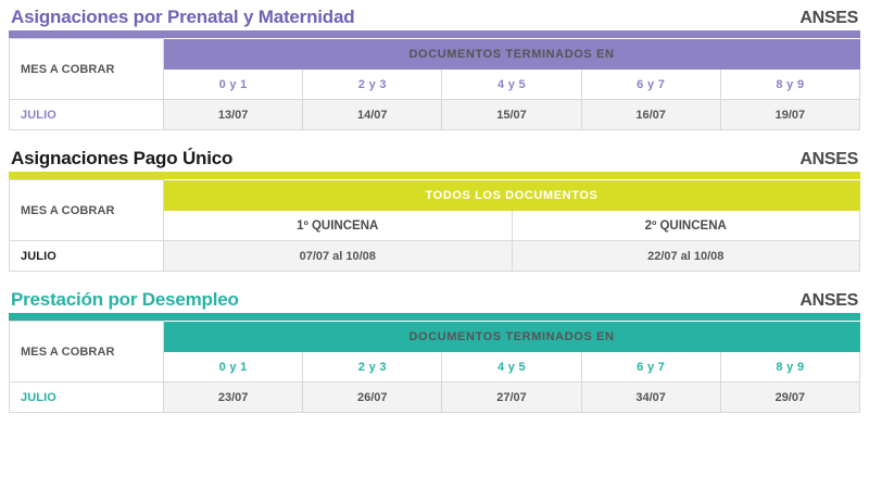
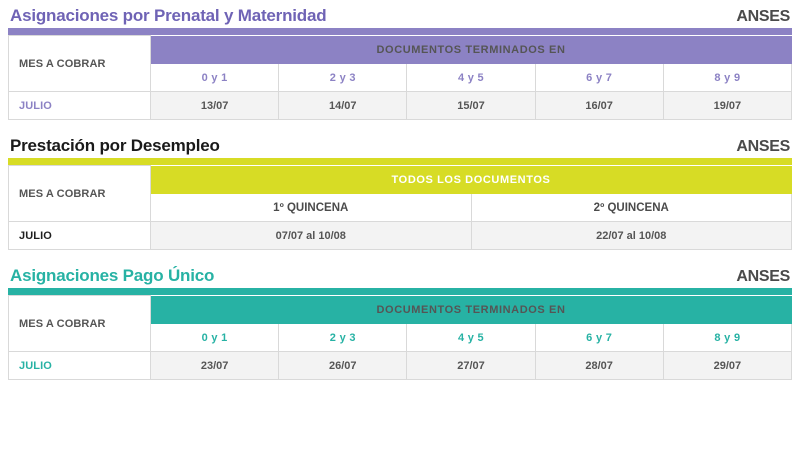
  Asignaciones por Prenatal y Maternidad
  ANSES
  MES A COBRAR	DOCUMENTOS TERMINADOS EN
  0 y 1	2 y 3	4 y 5	6 y 7	8 y 9
  JULIO	13/07	14/07	15/07	16/07	19/07
- Asignaciones Pago Único
+ Prestación por Desempleo
  ANSES
  MES A COBRAR	TODOS LOS DOCUMENTOS
  1º QUINCENA	2º QUINCENA
  JULIO	07/07 al 10/08	22/07 al 10/08
- Prestación por Desempleo
+ Asignaciones Pago Único
  ANSES
  MES A COBRAR	DOCUMENTOS TERMINADOS EN
  0 y 1	2 y 3	4 y 5	6 y 7	8 y 9
- JULIO	23/07	26/07	27/07	34/07	29/07
+ JULIO	23/07	26/07	27/07	28/07	29/07
